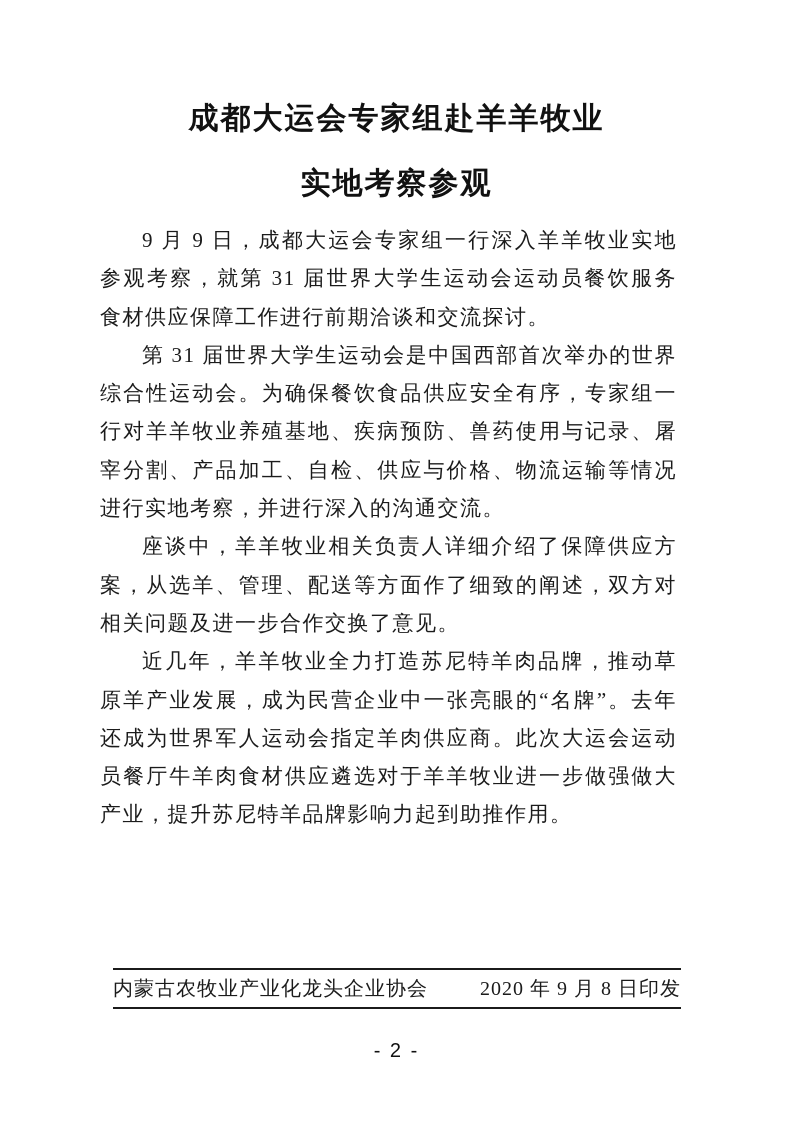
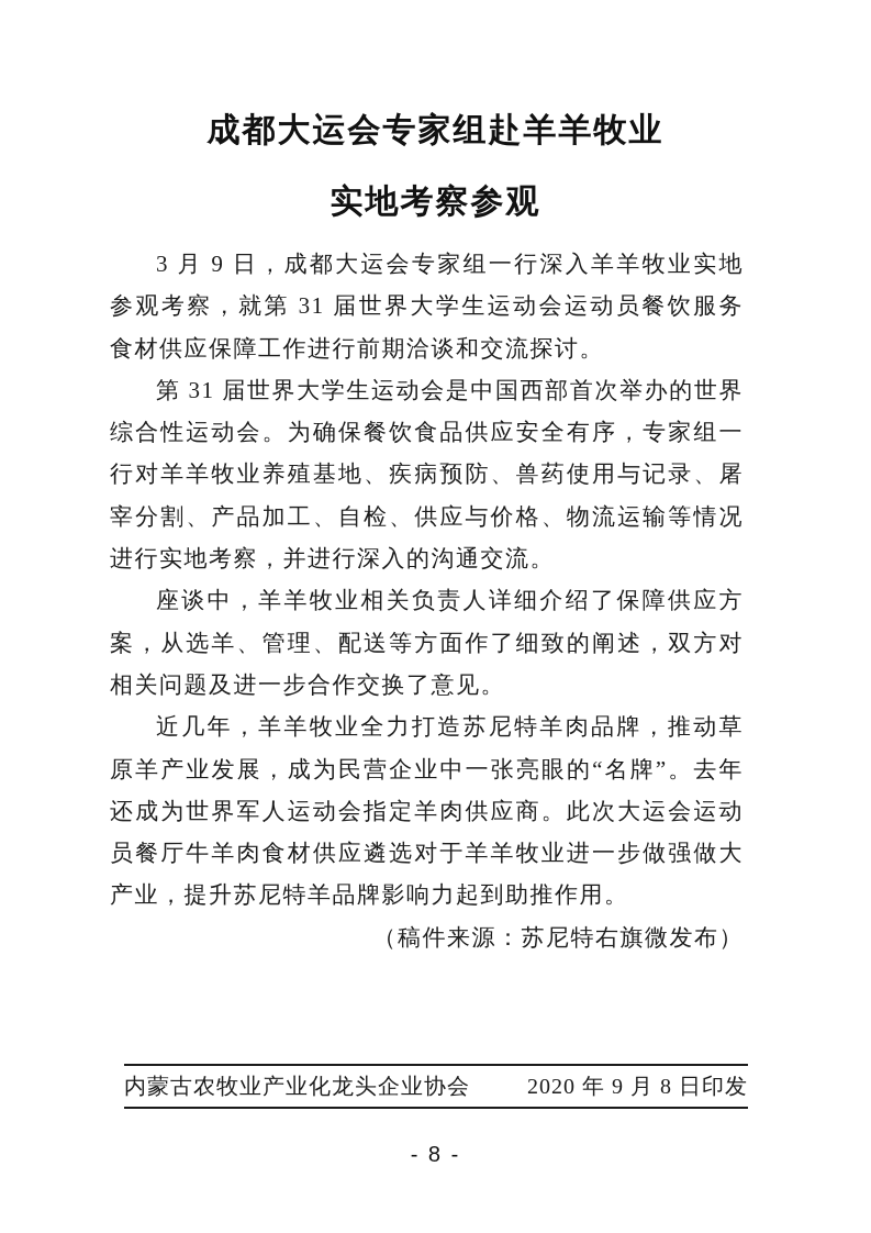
  成都大运会专家组赴羊羊牧业
  实地考察参观
- 9 月 9 日，成都大运会专家组一行深入羊羊牧业实地参观考察，就第 31 届世界大学生运动会运动员餐饮服务食材供应保障工作进行前期洽谈和交流探讨。
+ 3 月 9 日，成都大运会专家组一行深入羊羊牧业实地参观考察，就第 31 届世界大学生运动会运动员餐饮服务食材供应保障工作进行前期洽谈和交流探讨。
  第 31 届世界大学生运动会是中国西部首次举办的世界综合性运动会。为确保餐饮食品供应安全有序，专家组一行对羊羊牧业养殖基地、疾病预防、兽药使用与记录、屠宰分割、产品加工、自检、供应与价格、物流运输等情况进行实地考察，并进行深入的沟通交流。
  座谈中，羊羊牧业相关负责人详细介绍了保障供应方案，从选羊、管理、配送等方面作了细致的阐述，双方对相关问题及进一步合作交换了意见。
  近几年，羊羊牧业全力打造苏尼特羊肉品牌，推动草原羊产业发展，成为民营企业中一张亮眼的“名牌”。去年还成为世界军人运动会指定羊肉供应商。此次大运会运动员餐厅牛羊肉食材供应遴选对于羊羊牧业进一步做强做大产业，提升苏尼特羊品牌影响力起到助推作用。
+ （稿件来源：苏尼特右旗微发布）
  内蒙古农牧业产业化龙头企业协会
  2020 年 9 月 8 日印发
- - 2 -
+ - 8 -
